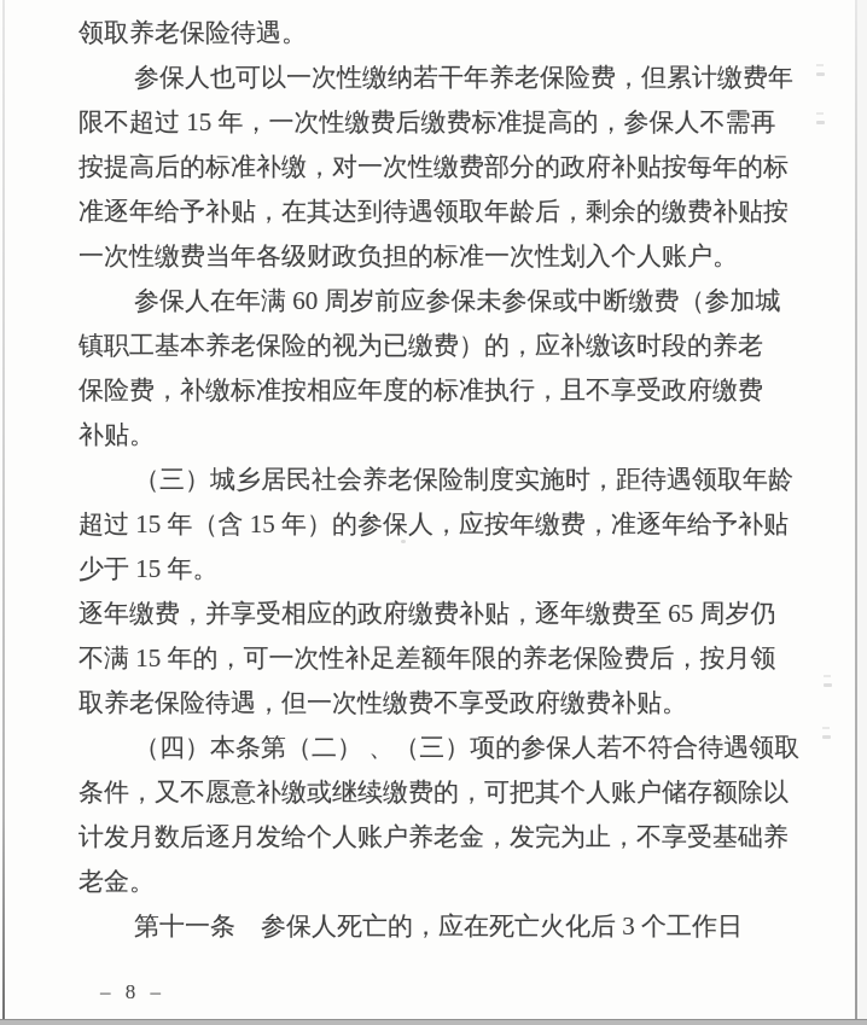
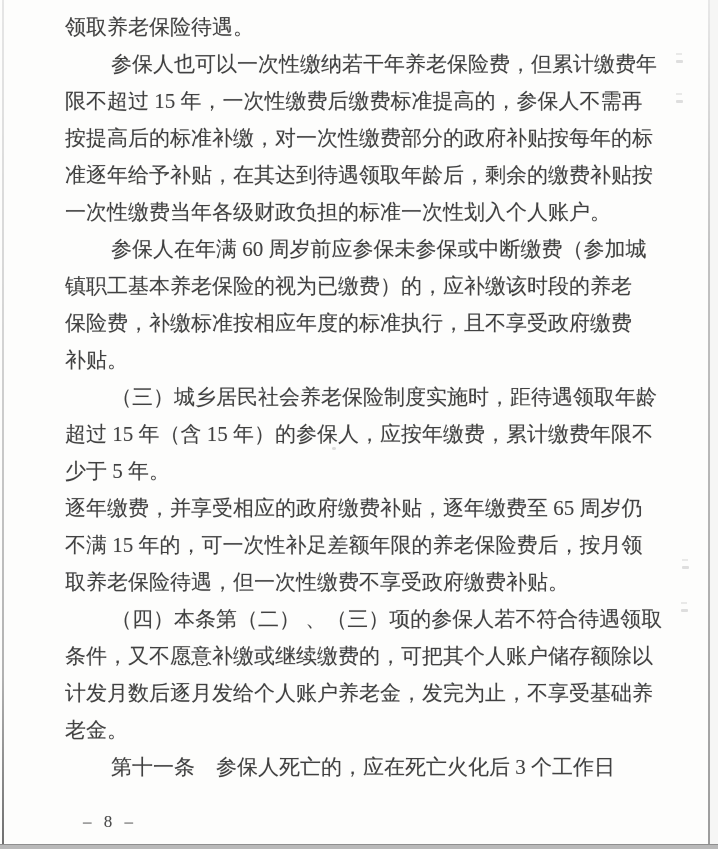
  领取养老保险待遇。
  参保人也可以一次性缴纳若干年养老保险费，但累计缴费年
  限不超过 15 年，一次性缴费后缴费标准提高的，参保人不需再
  按提高后的标准补缴，对一次性缴费部分的政府补贴按每年的标
  准逐年给予补贴，在其达到待遇领取年龄后，剩余的缴费补贴按
  一次性缴费当年各级财政负担的标准一次性划入个人账户。
  参保人在年满 60 周岁前应参保未参保或中断缴费（参加城
  镇职工基本养老保险的视为已缴费）的，应补缴该时段的养老
  保险费，补缴标准按相应年度的标准执行，且不享受政府缴费
  补贴。
  （三）城乡居民社会养老保险制度实施时，距待遇领取年龄
- 超过 15 年（含 15 年）的参保人，应按年缴费，准逐年给予补贴
+ 超过 15 年（含 15 年）的参保人，应按年缴费，累计缴费年限不
- 少于 15 年。
+ 少于 5 年。
  逐年缴费，并享受相应的政府缴费补贴，逐年缴费至 65 周岁仍
  不满 15 年的，可一次性补足差额年限的养老保险费后，按月领
  取养老保险待遇，但一次性缴费不享受政府缴费补贴。
  （四）本条第（二） 、（三）项的参保人若不符合待遇领取
  条件，又不愿意补缴或继续缴费的，可把其个人账户储存额除以
  计发月数后逐月发给个人账户养老金，发完为止，不享受基础养
  老金。
  第十一条 参保人死亡的，应在死亡火化后 3 个工作日
  – 8 –
